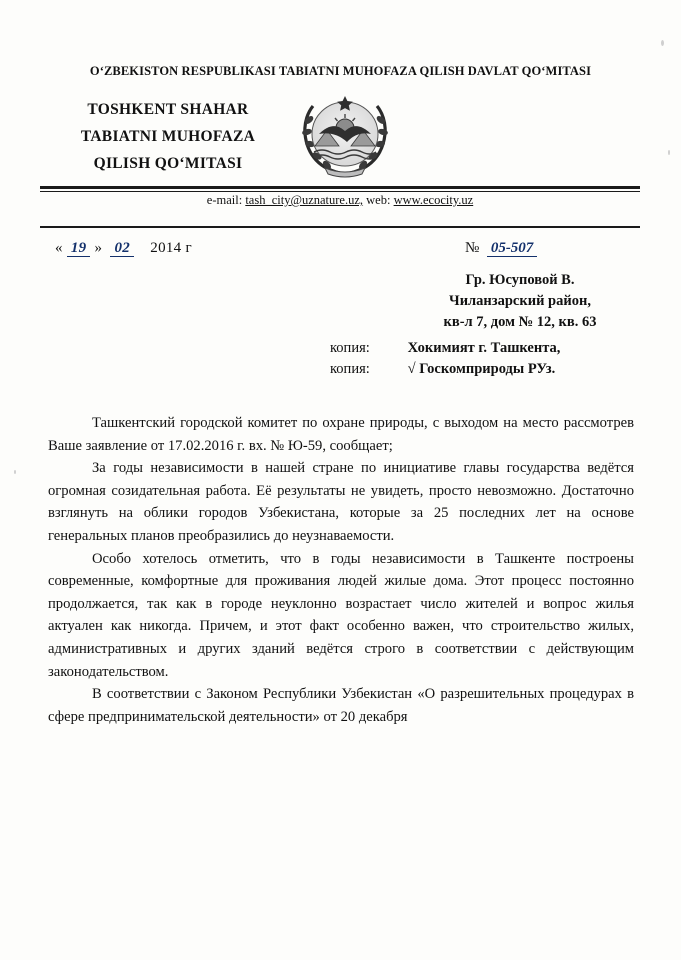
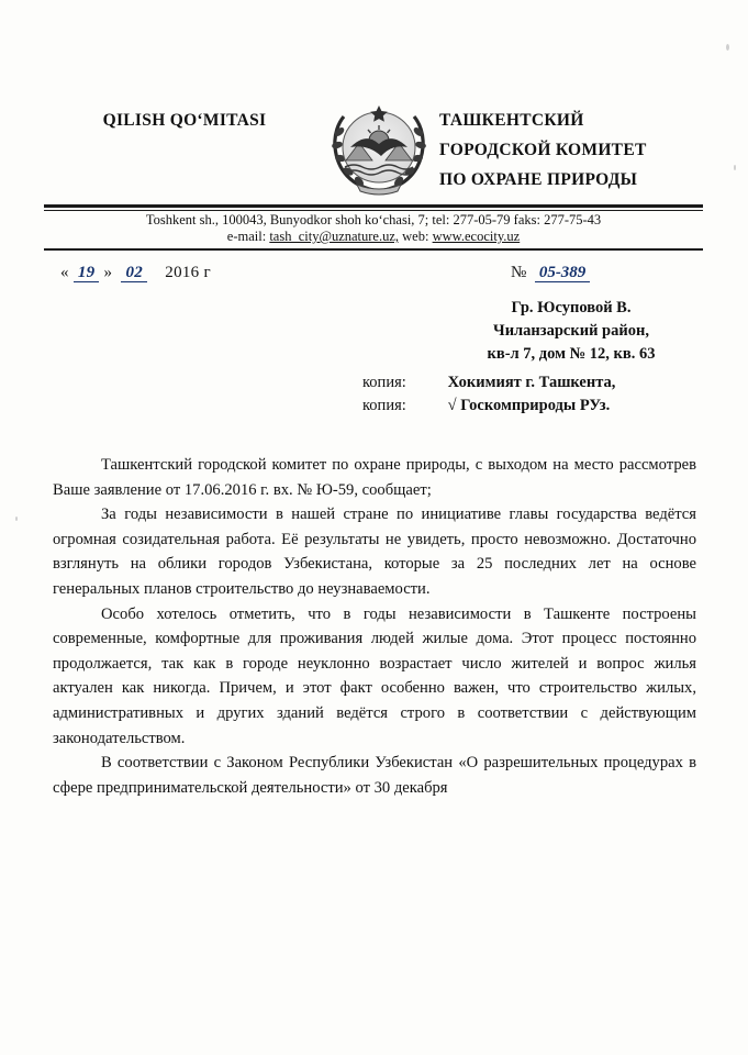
- O‘ZBEKISTON RESPUBLIKASI TABIATNI MUHOFAZA QILISH DAVLAT QO‘MITASI
- TOSHKENT SHAHAR
- TABIATNI MUHOFAZA
  QILISH QO‘MITASI
+ ТАШКЕНТСКИЙ
+ ГОРОДСКОЙ КОМИТЕТ
+ ПО ОХРАНЕ ПРИРОДЫ
+ Toshkent sh., 100043, Bunyodkor shoh ko‘chasi, 7; tel: 277-05-79 faks: 277-75-43
  e-mail: tash_city@uznature.uz, web: www.ecocity.uz
- « 19 » 02 2014 г
+ « 19 » 02 2016 г
- № 05-507
+ № 05-389
  Гр. Юсуповой В.
  Чиланзарский район,
  кв-л 7, дом № 12, кв. 63
  копия: Хокимият г. Ташкента,
  копия: √ Госкомприроды РУз.
- Ташкентский городской комитет по охране природы, с выходом на место рассмотрев Ваше заявление от 17.02.2016 г. вх. № Ю-59, сообщает;
+ Ташкентский городской комитет по охране природы, с выходом на место рассмотрев Ваше заявление от 17.06.2016 г. вх. № Ю-59, сообщает;
- За годы независимости в нашей стране по инициативе главы государства ведётся огромная созидательная работа. Её результаты не увидеть, просто невозможно. Достаточно взглянуть на облики городов Узбекистана, которые за 25 последних лет на основе генеральных планов преобразились до неузнаваемости.
+ За годы независимости в нашей стране по инициативе главы государства ведётся огромная созидательная работа. Её результаты не увидеть, просто невозможно. Достаточно взглянуть на облики городов Узбекистана, которые за 25 последних лет на основе генеральных планов строительство до неузнаваемости.
  Особо хотелось отметить, что в годы независимости в Ташкенте построены современные, комфортные для проживания людей жилые дома. Этот процесс постоянно продолжается, так как в городе неуклонно возрастает число жителей и вопрос жилья актуален как никогда. Причем, и этот факт особенно важен, что строительство жилых, административных и других зданий ведётся строго в соответствии с действующим законодательством.
- В соответствии с Законом Республики Узбекистан «О разрешительных процедурах в сфере предпринимательской деятельности» от 20 декабря
+ В соответствии с Законом Республики Узбекистан «О разрешительных процедурах в сфере предпринимательской деятельности» от 30 декабря
